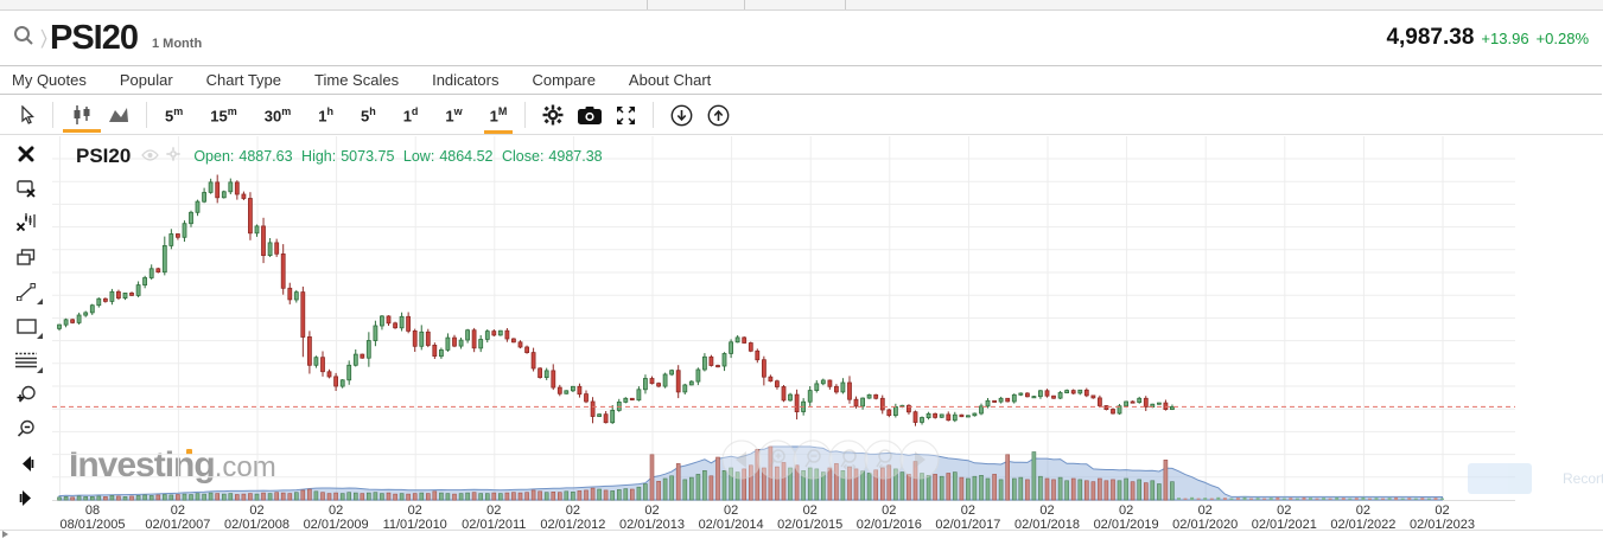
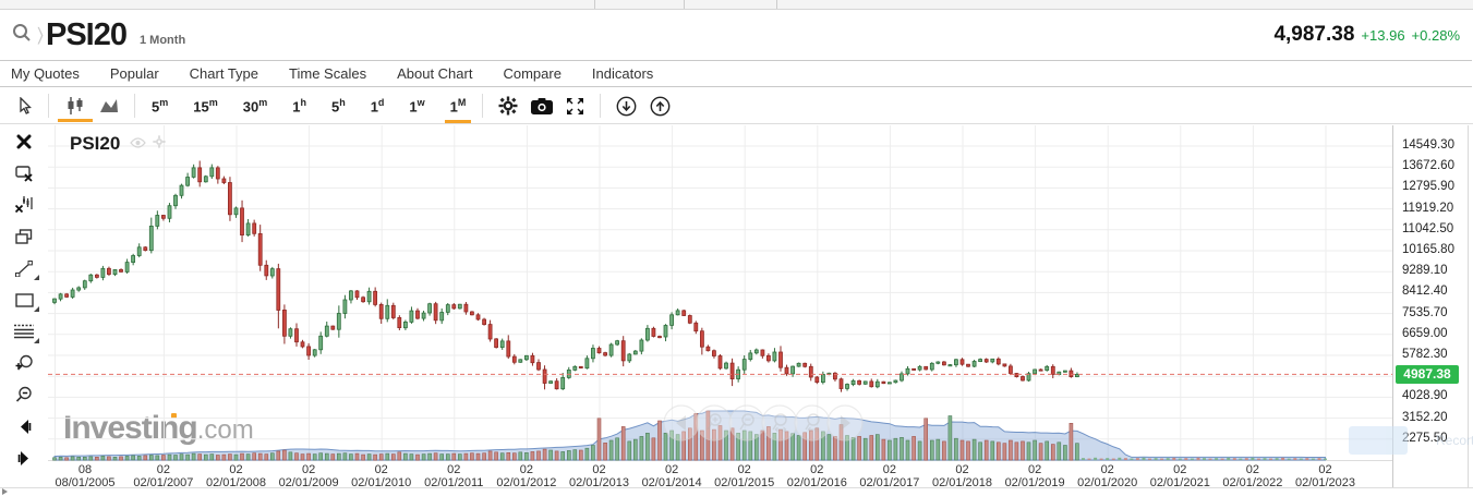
  〉
  PSI20
  1 Month
  4,987.38
  +13.96
  +0.28%
  My Quotes
  Popular
  Chart Type
  Time Scales
- Indicators
+ About Chart
  Compare
- About Chart
+ Indicators
  5m
  15m
  30m
  1h
  5h
  1d
  1w
  1M
  Investing.com
  08
  08/01/2005
  02
  02/01/2007
  02
  02/01/2008
  02
  02/01/2009
  02
- 11/01/2010
+ 02/01/2010
  02
  02/01/2011
  02
  02/01/2012
  02
  02/01/2013
  02
  02/01/2014
  02
  02/01/2015
  02
  02/01/2016
  02
  02/01/2017
  02
  02/01/2018
  02
  02/01/2019
  02
  02/01/2020
  02
  02/01/2021
  02
  02/01/2022
  02
  02/01/2023
+ 14549.30
+ 13672.60
+ 12795.90
+ 11919.20
+ 11042.50
+ 10165.80
+ 9289.10
+ 8412.40
+ 7535.70
+ 6659.00
+ 5782.30
+ 4028.90
+ 3152.20
+ 2275.50
+ 4987.38
  PSI20
- Open: 4887.63 High: 5073.75 Low: 4864.52 Close: 4987.38
